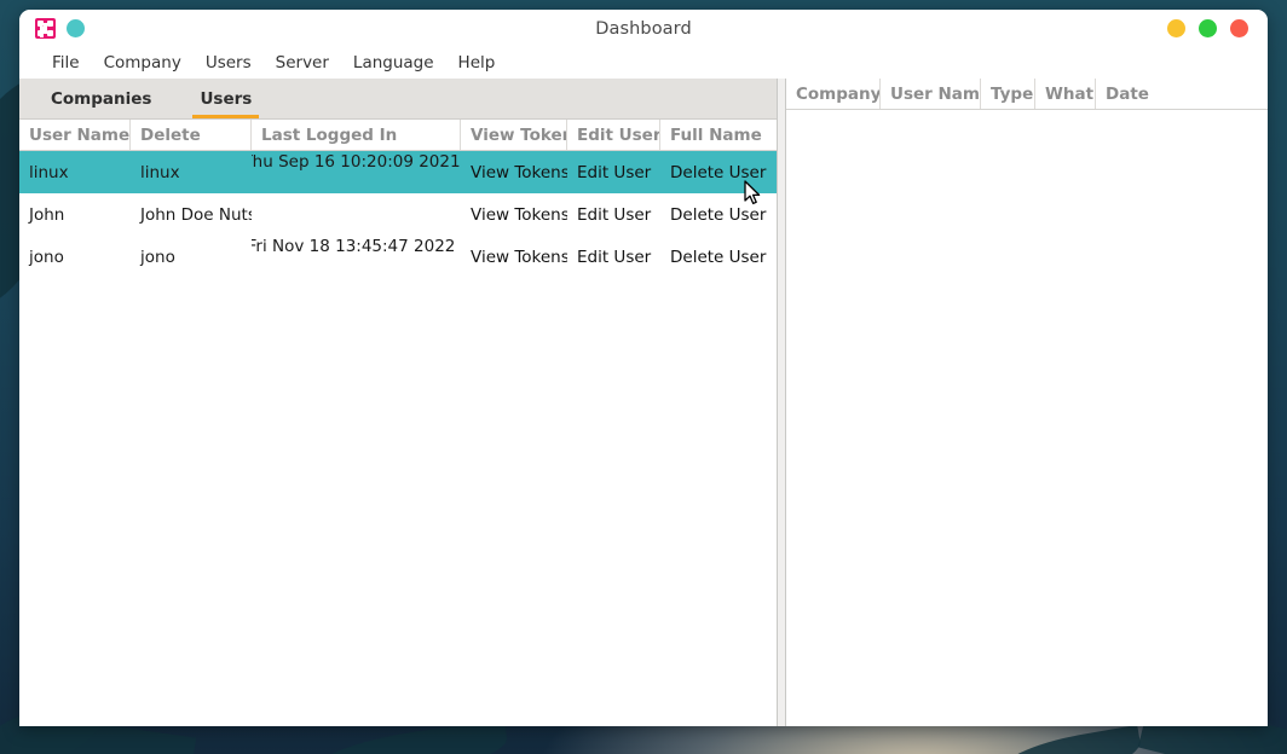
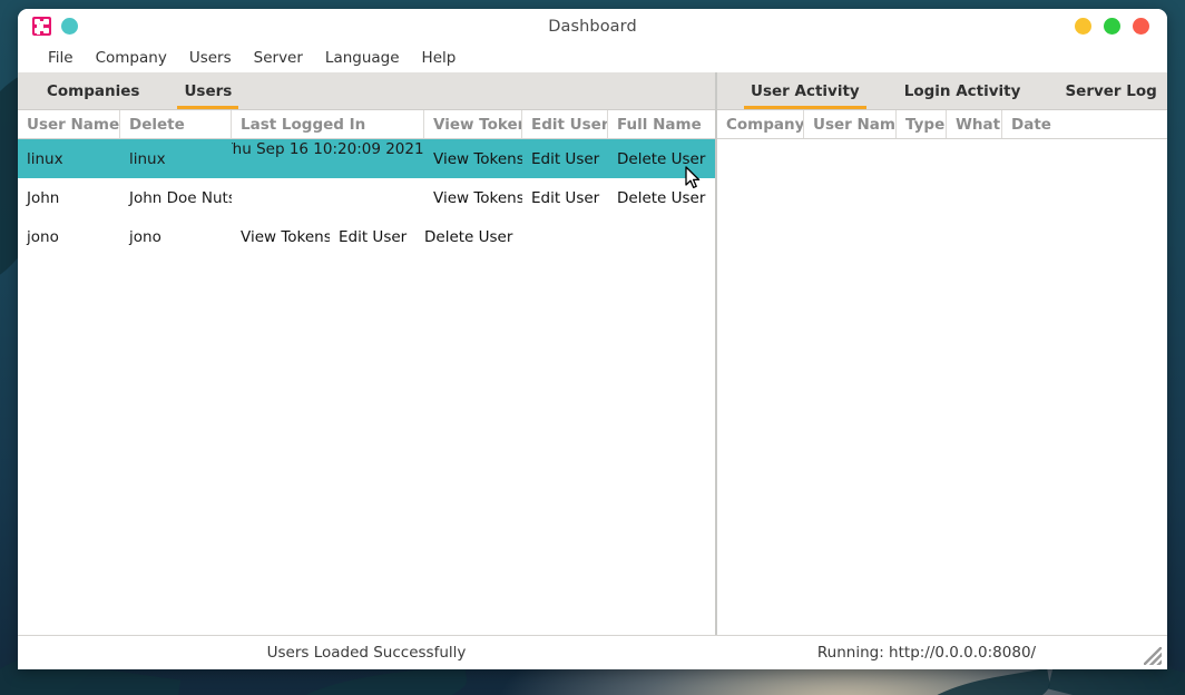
  Dashboard
  File
  Company
  Users
  Server
  Language
  Help
  Companies
  Users
  User Name
  Delete
  Last Logged In
  View Toke
  Edit User
  Full Name
  linux
  linux
  hu Sep 16 10:20:09 2021
  View Tokens
  Edit User
  Delete User
  John
  John Doe Nut
  View Tokens
  Edit User
  Delete User
  jono
  jono
- Fri Nov 18 13:45:47 2022
  View Tokens
  Edit User
  Delete User
+ User Activity
+ Login Activity
+ Server Log
  Company
  User Nam
  Type
  What
  Date
+ Users Loaded Successfully
+ Running: http://0.0.0.0:8080/
